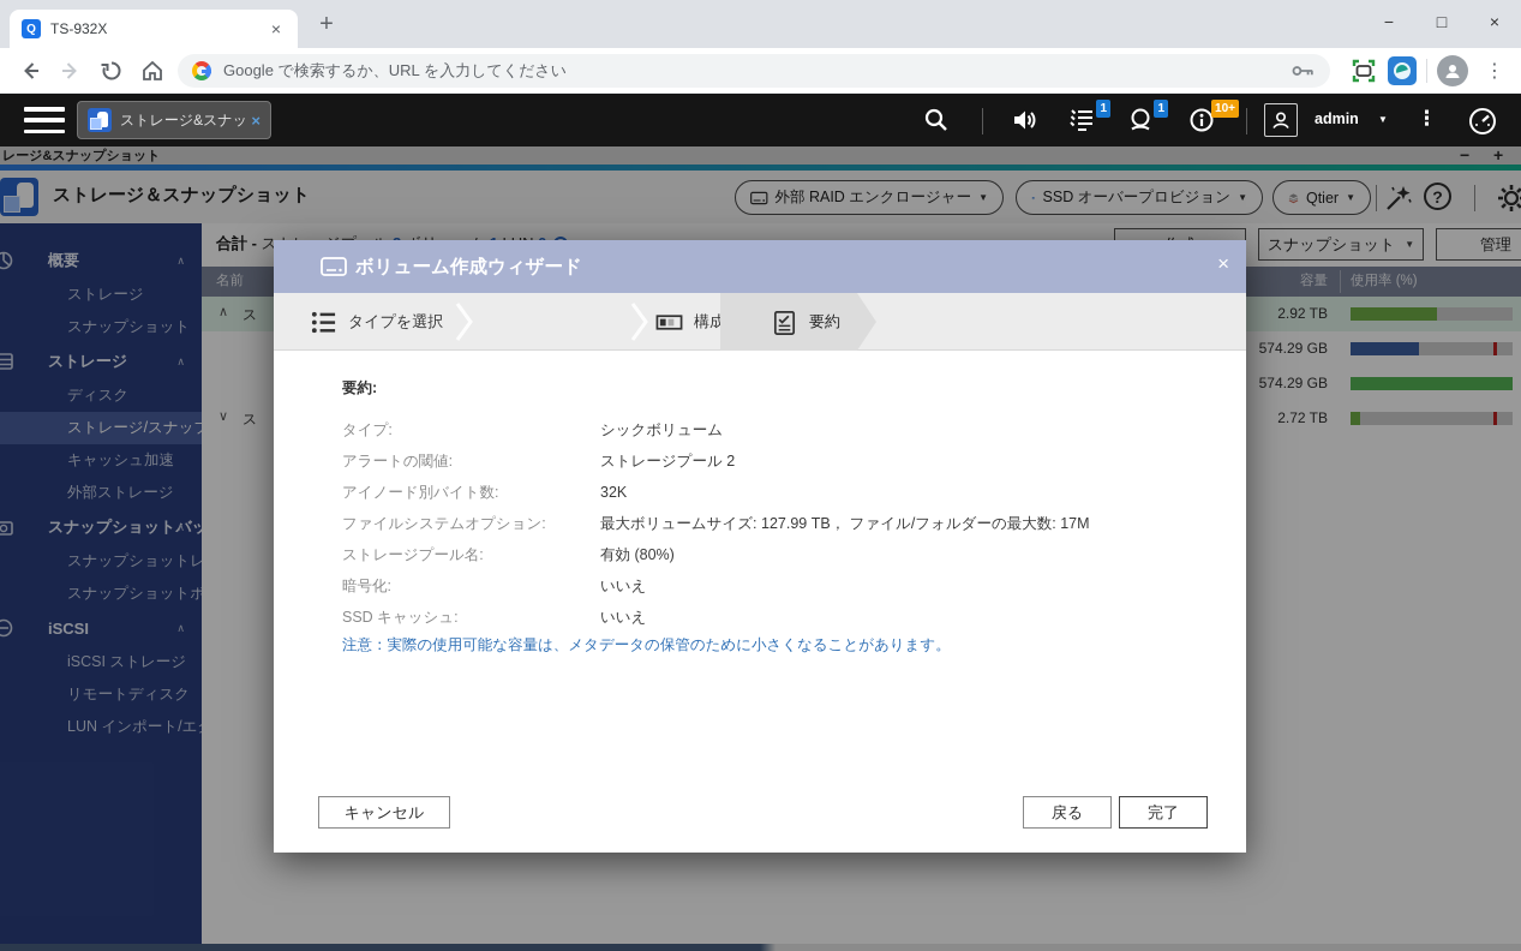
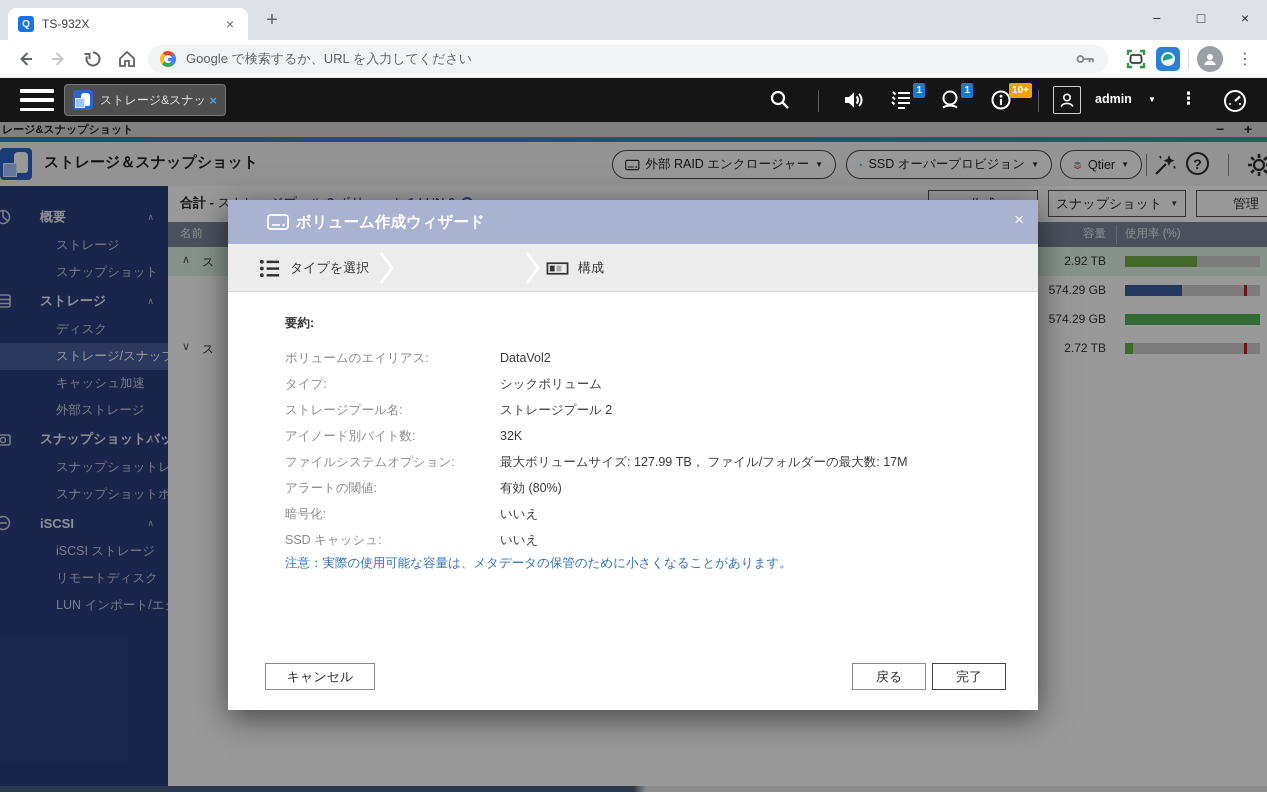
  Q
  TS-932X
  ×
  +
  −
  □
  ×
  Google で検索するか、URL を入力してください
  ⋮
  ストレージ&スナッ
  ×
  1
  1
  10+
  admin
  ▼
  ⋮
  レージ&スナップショット
  −
  +
  ストレージ＆スナップショット
  外部 RAID エンクロージャー
  ▼
  SSD オーバープロビジョン
  ▼
  Qtier
  ▼
  ?
  概要
  ∧
  ストレージ
  スナップショット
  ストレージ
  ∧
  ディスク
  キャッシュ加速
  外部ストレージ
  スナップショットバッ
  ∧
  スナップショットレ
  スナップショットボ
  iSCSI
  ∧
  iSCSI ストレージ
  リモートディスク
  スナップショット
  ▼
  管理
  名前
  容量
  使用率 (%)
  ∧
  ス
  2.92 TB
  574.29 GB
  574.29 GB
  ∨
  ス
  2.72 TB
  ボリューム作成ウィザード
  ×
  タイプを選択
  構成
- 要約
  要約:
+ ボリュームのエイリアス:
+ DataVol2
  タイプ:
  シックボリューム
- アラートの閾値:
+ ストレージプール名:
  ストレージプール 2
  アイノード別バイト数:
  32K
  ファイルシステムオプション:
  最大ボリュームサイズ: 127.99 TB， ファイル/フォルダーの最大数: 17M
- ストレージプール名:
+ アラートの閾値:
  有効 (80%)
  暗号化:
  いいえ
  SSD キャッシュ:
  いいえ
  注意：実際の使用可能な容量は、メタデータの保管のために小さくなることがあります。
  キャンセル
  戻る
  完了
